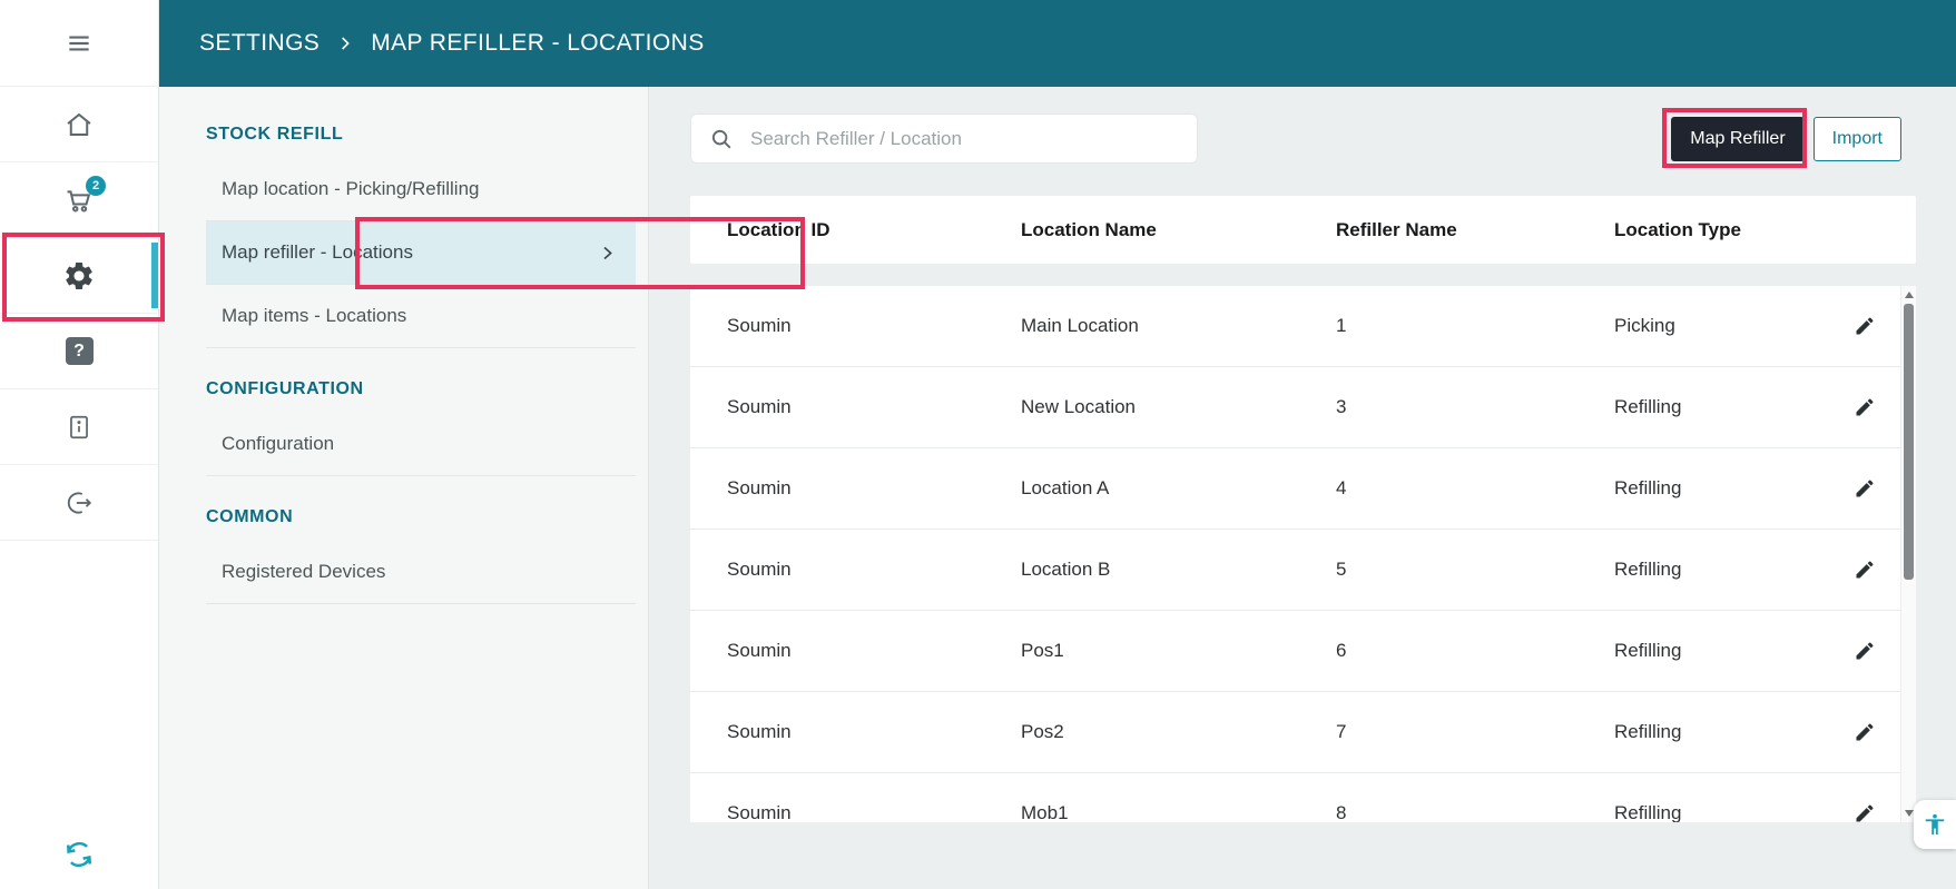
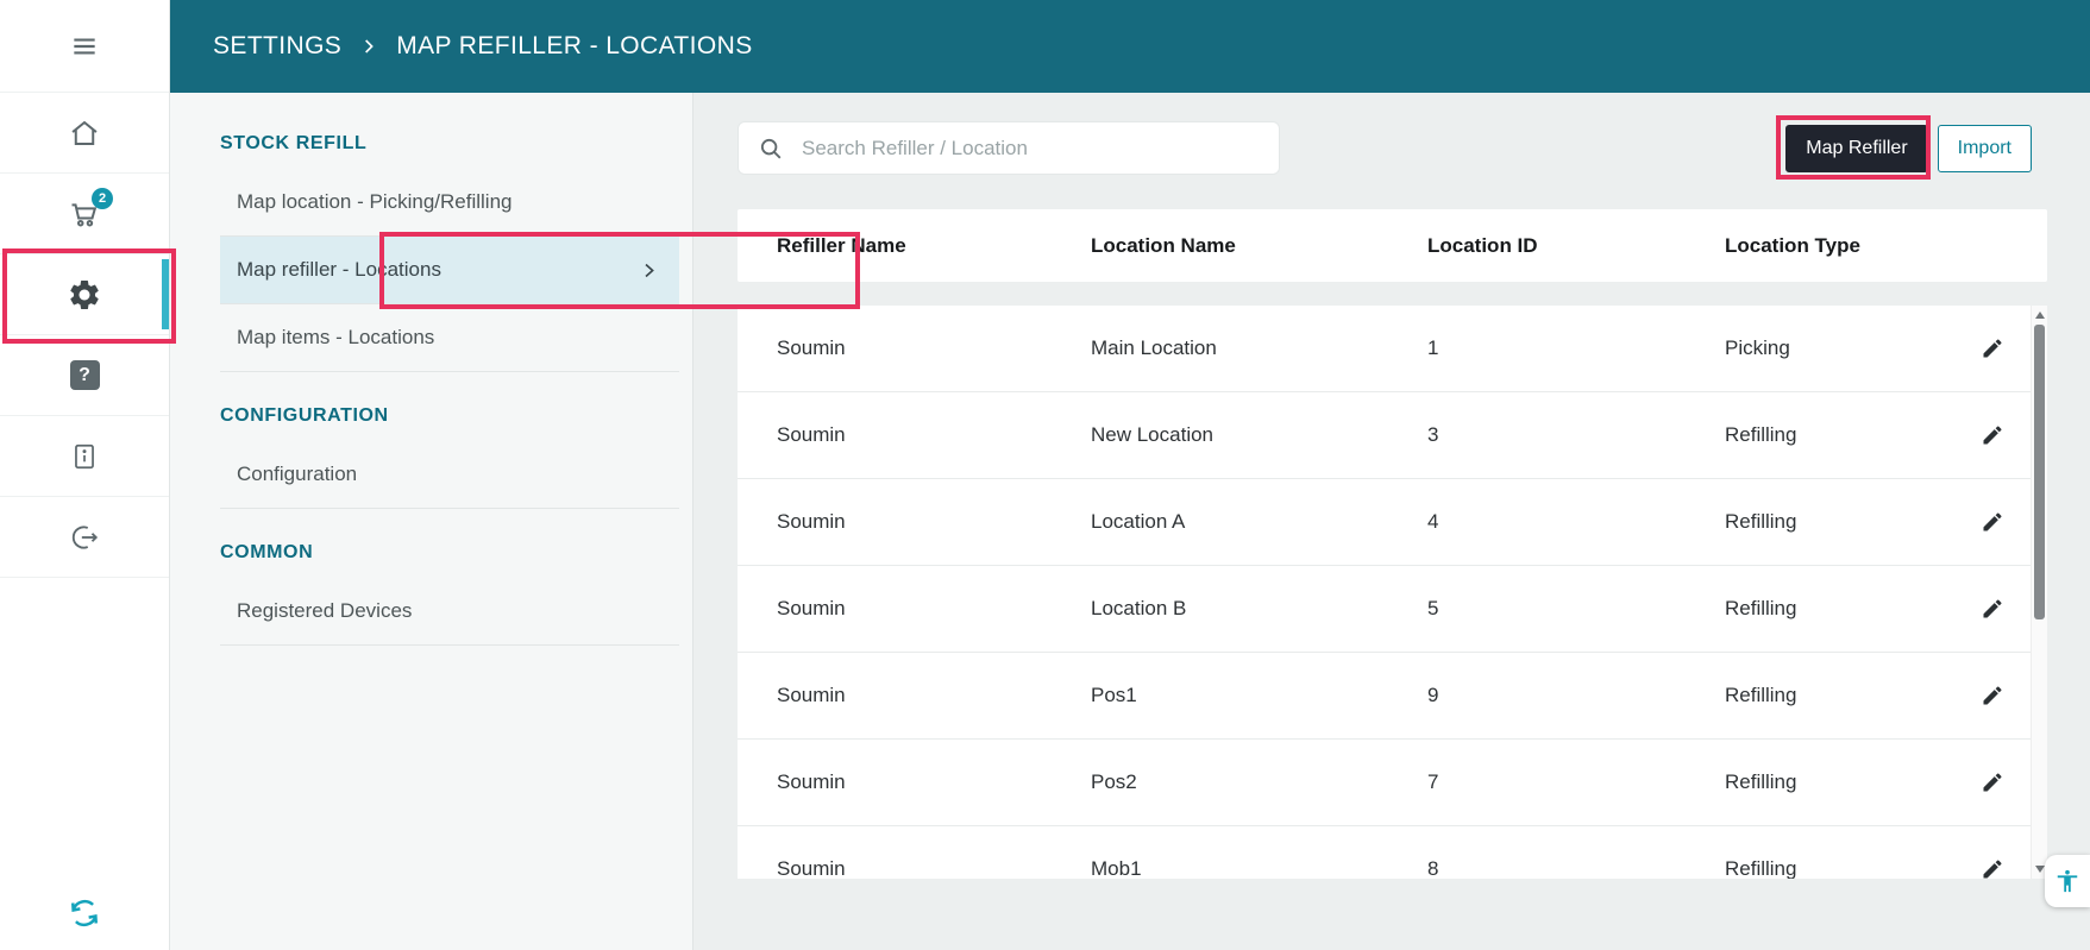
  2
  ?
  SETTINGS
  MAP REFILLER - LOCATIONS
  STOCK REFILL
  Map location - Picking/Refilling
  Map refiller - Locations
  Map items - Locations
  CONFIGURATION
  Configuration
  COMMON
  Registered Devices
  Search Refiller / Location
  Map Refiller
  Import
- Location ID
+ Refiller Name
  Location Name
- Refiller Name
+ Location ID
  Location Type
  Soumin
  Main Location
  1
  Picking
  Soumin
  New Location
  3
  Refilling
  Soumin
  Location A
  4
  Refilling
  Soumin
  Location B
  5
  Refilling
  Soumin
  Pos1
- 6
+ 9
  Refilling
  Soumin
  Pos2
  7
  Refilling
  Soumin
  Mob1
  8
  Refilling
